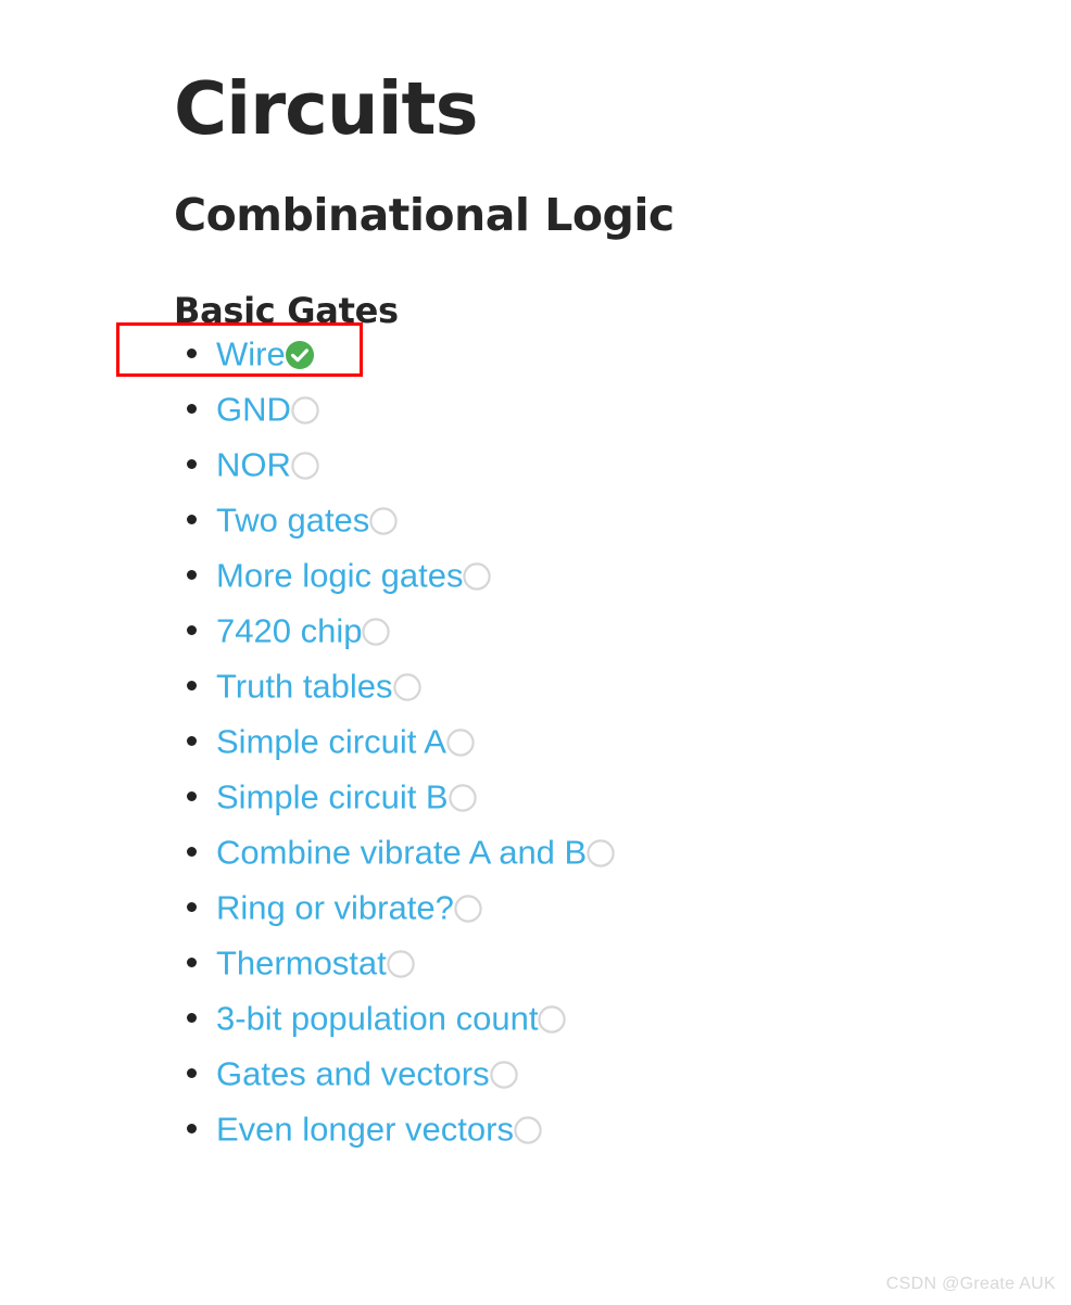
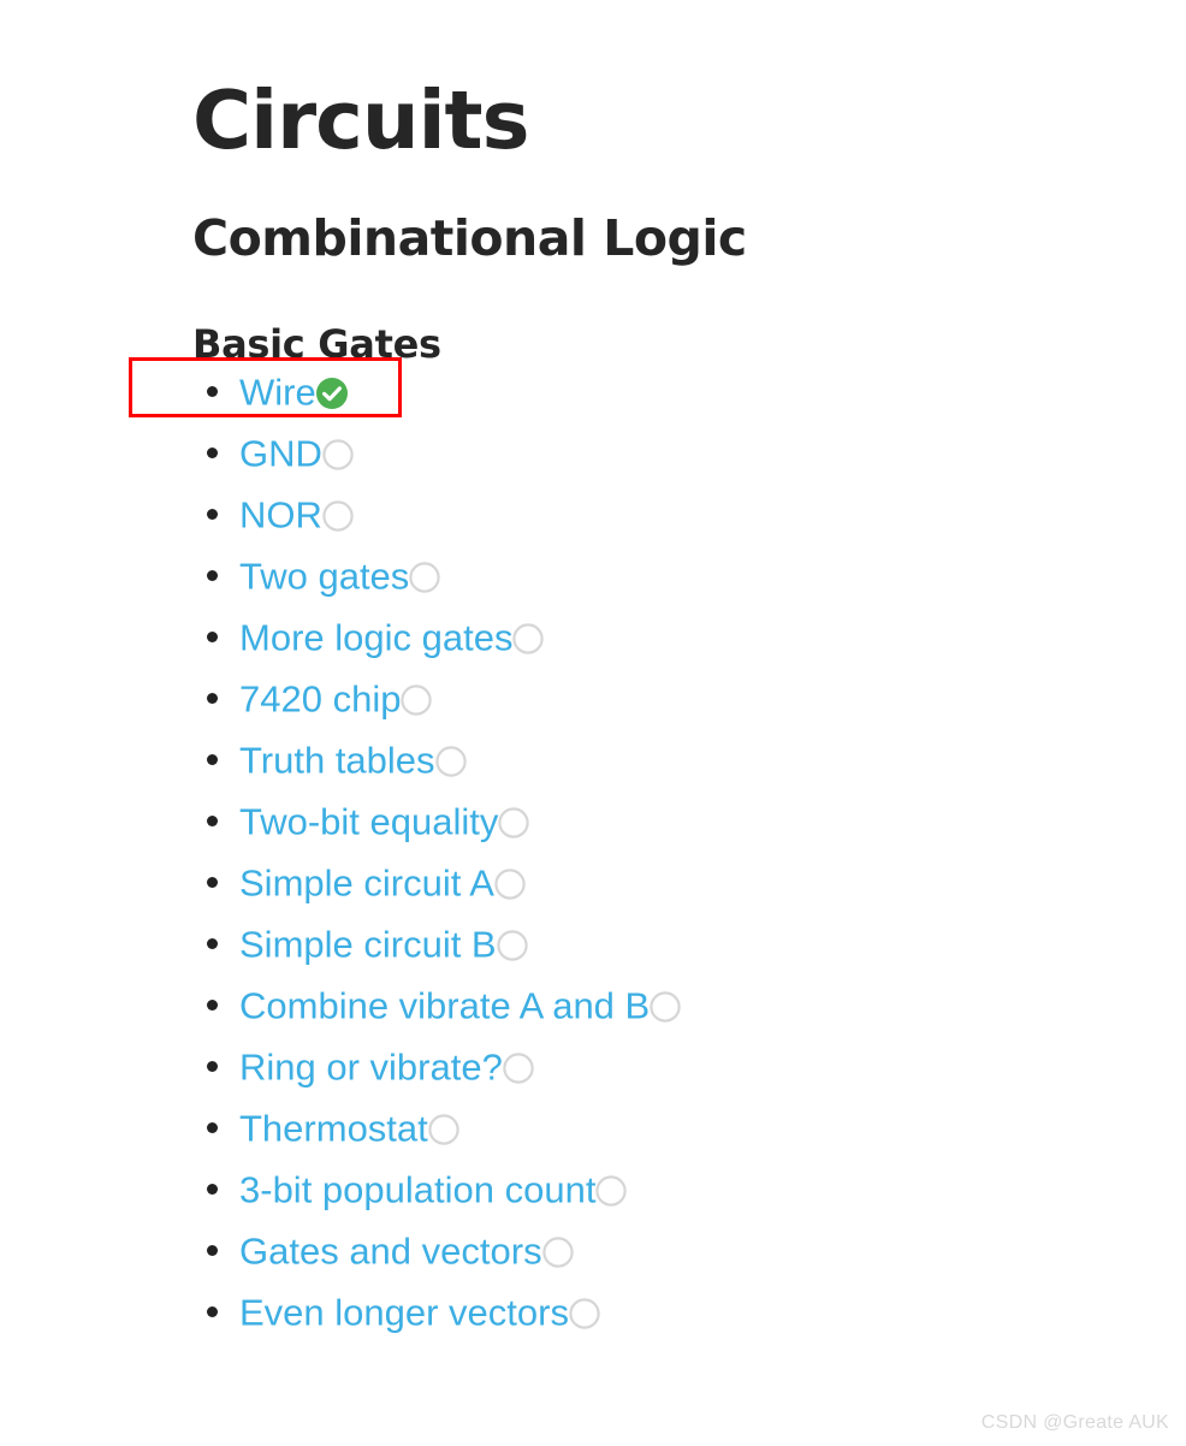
  Circuits
  Combinational Logic
  Basic Gates
  Wire
  GND
  NOR
  Two gates
  More logic gates
  7420 chip
  Truth tables
+ Two-bit equality
  Simple circuit A
  Simple circuit B
  Combine vibrate A and B
  Ring or vibrate?
  Thermostat
  3-bit population count
  Gates and vectors
  Even longer vectors
  CSDN @Greate AUK
